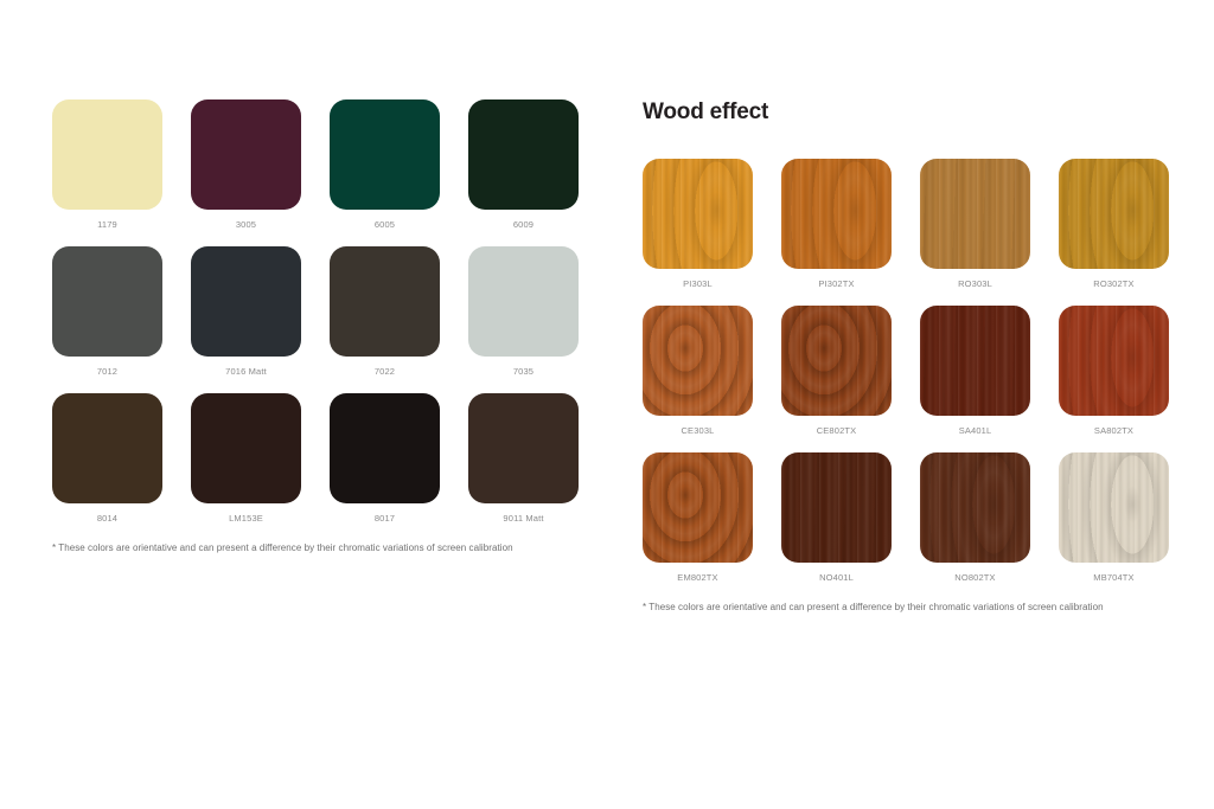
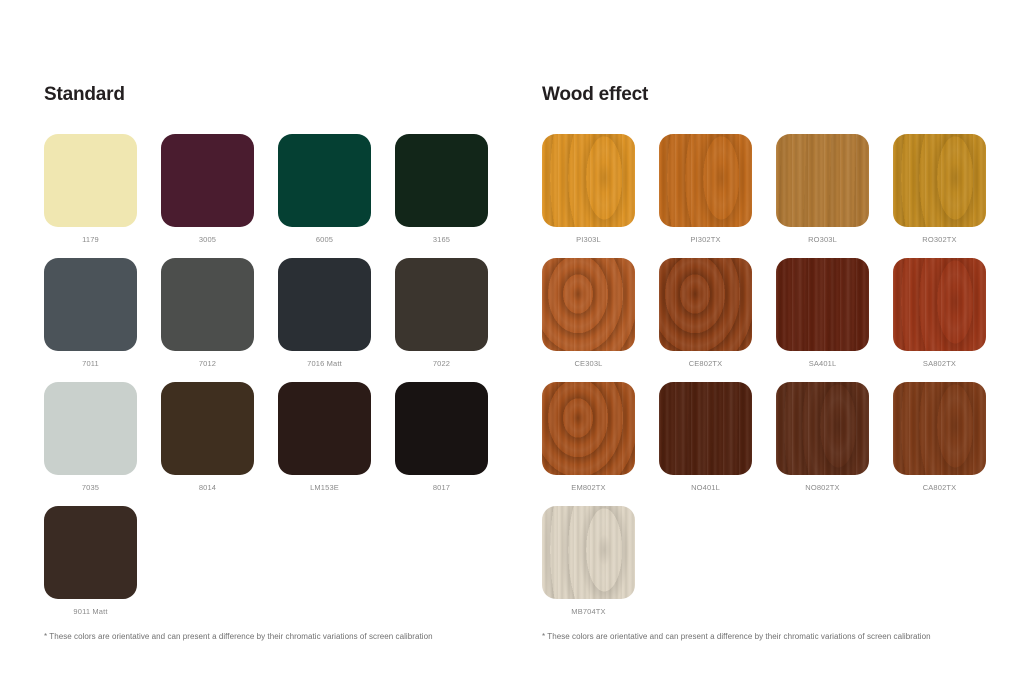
+ Standard
  1179
  3005
  6005
- 6009
+ 3165
+ 7011
  7012
  7016 Matt
  7022
  7035
  8014
  LM153E
  8017
  9011 Matt
  * These colors are orientative and can present a difference by their chromatic variations of screen calibration
  Wood effect
  PI303L
  PI302TX
  RO303L
  RO302TX
  CE303L
  CE802TX
  SA401L
  SA802TX
  EM802TX
  NO401L
  NO802TX
+ CA802TX
  MB704TX
  * These colors are orientative and can present a difference by their chromatic variations of screen calibration
